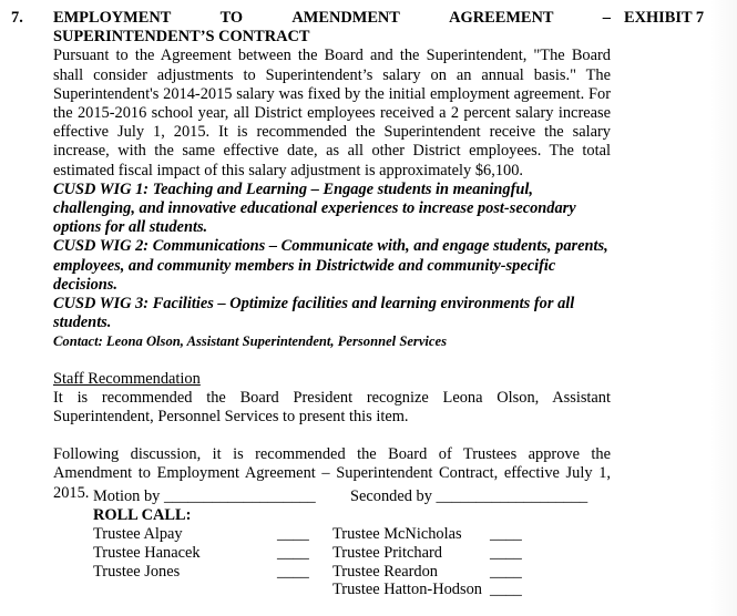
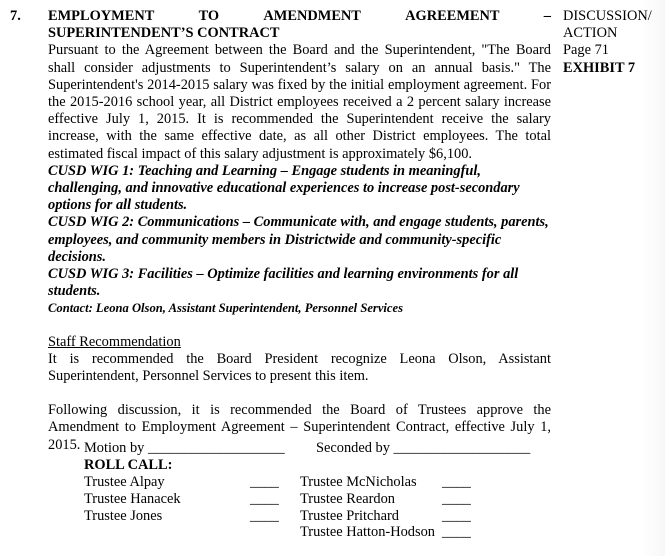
  7.
  EMPLOYMENT
  TO
  AMENDMENT
  AGREEMENT
  –
  SUPERINTENDENT’S CONTRACT
  Pursuant to the Agreement between the Board and the Superintendent, "The Board shall consider adjustments to Superintendent’s salary on an annual basis." The Superintendent's 2014-2015 salary was fixed by the initial employment agreement. For the 2015-2016 school year, all District employees received a 2 percent salary increase effective July 1, 2015. It is recommended the Superintendent receive the salary increase, with the same effective date, as all other District employees. The total estimated fiscal impact of this salary adjustment is approximately $6,100.
  CUSD WIG 1: Teaching and Learning – Engage students in meaningful, challenging, and innovative educational experiences to increase post-secondary options for all students.
  CUSD WIG 2: Communications – Communicate with, and engage students, parents, employees, and community members in Districtwide and community-specific decisions.
  CUSD WIG 3: Facilities – Optimize facilities and learning environments for all students.
  Contact: Leona Olson, Assistant Superintendent, Personnel Services
  Staff Recommendation
  It is recommended the Board President recognize Leona Olson, Assistant Superintendent, Personnel Services to present this item.
  Following discussion, it is recommended the Board of Trustees approve the Amendment to Employment Agreement – Superintendent Contract, effective July 1, 2015.
+ DISCUSSION/
+ ACTION
+ Page 71
  EXHIBIT 7
  Motion by ___________________
  Seconded by ___________________
  ROLL CALL:
  Trustee Alpay
  ____
  Trustee Hanacek
  ____
  Trustee Jones
  ____
  Trustee McNicholas
  ____
- Trustee Pritchard
+ Trustee Reardon
  ____
- Trustee Reardon
+ Trustee Pritchard
  ____
  Trustee Hatton-Hodson
  ____
